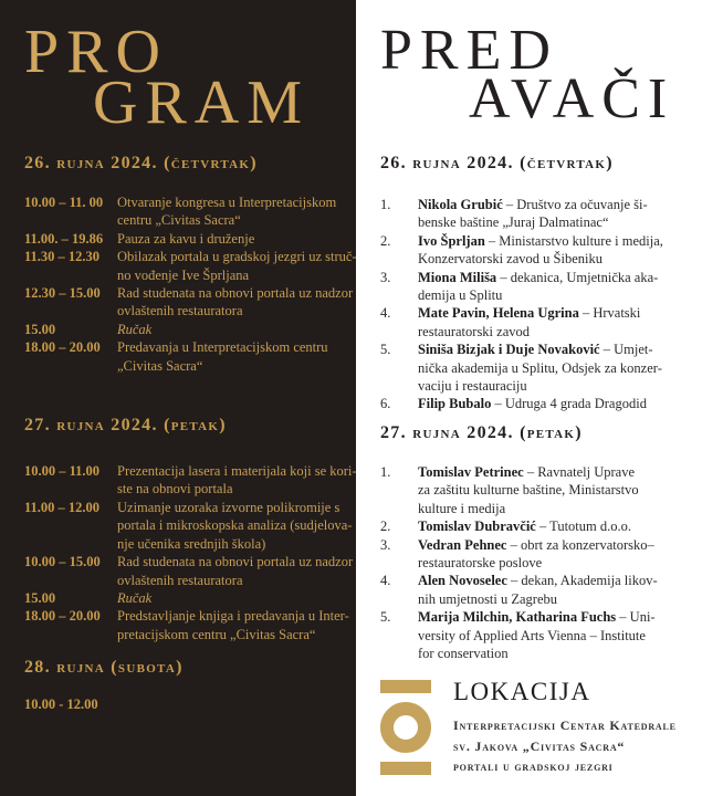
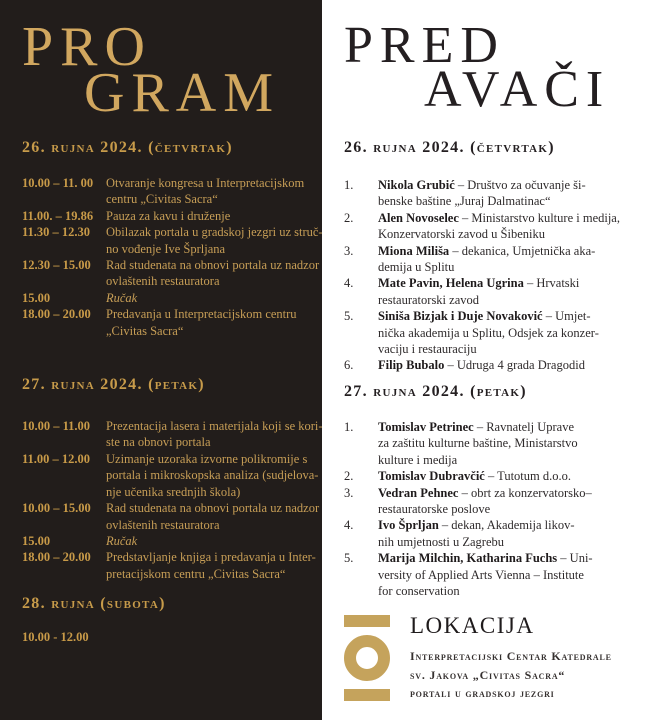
  PRO
  GRAM
  26. rujna 2024. (četvrtak)
  10.00 – 11. 00
  Otvaranje kongresa u Interpretacijskom
  centru „Civitas Sacra“
  11.00. – 19.86
  Pauza za kavu i druženje
  11.30 – 12.30
  Obilazak portala u gradskoj jezgri uz struč-
  no vođenje Ive Šprljana
  12.30 – 15.00
  Rad studenata na obnovi portala uz nadzor
  ovlaštenih restauratora
  15.00
  Ručak
  18.00 – 20.00
  Predavanja u Interpretacijskom centru
  „Civitas Sacra“
  27. rujna 2024. (petak)
  10.00 – 11.00
  Prezentacija lasera i materijala koji se kori-
  ste na obnovi portala
  11.00 – 12.00
  Uzimanje uzoraka izvorne polikromije s
  portala i mikroskopska analiza (sudjelova-
  nje učenika srednjih škola)
  10.00 – 15.00
  Rad studenata na obnovi portala uz nadzor
  ovlaštenih restauratora
  15.00
  Ručak
  18.00 – 20.00
  Predstavljanje knjiga i predavanja u Inter-
  pretacijskom centru „Civitas Sacra“
  28. rujna (subota)
  10.00 - 12.00
  PRED
  AVAČI
  26. rujna 2024. (četvrtak)
  1.
  Nikola Grubić – Društvo za očuvanje ši-
  benske baštine „Juraj Dalmatinac“
  2.
- Ivo Šprljan – Ministarstvo kulture i medija,
+ Alen Novoselec – Ministarstvo kulture i medija,
  Konzervatorski zavod u Šibeniku
  3.
  Miona Miliša – dekanica, Umjetnička aka-
  demija u Splitu
  4.
  Mate Pavin, Helena Ugrina – Hrvatski
  restauratorski zavod
  5.
  Siniša Bizjak i Duje Novaković – Umjet-
  nička akademija u Splitu, Odsjek za konzer-
  vaciju i restauraciju
  6.
  Filip Bubalo – Udruga 4 grada Dragodid
  27. rujna 2024. (petak)
  1.
  Tomislav Petrinec – Ravnatelj Uprave
  za zaštitu kulturne baštine, Ministarstvo
  kulture i medija
  2.
  Tomislav Dubravčić – Tutotum d.o.o.
  3.
  Vedran Pehnec – obrt za konzervatorsko–
  restauratorske poslove
  4.
- Alen Novoselec – dekan, Akademija likov-
+ Ivo Šprljan – dekan, Akademija likov-
  nih umjetnosti u Zagrebu
  5.
  Marija Milchin, Katharina Fuchs – Uni-
  versity of Applied Arts Vienna – Institute
  for conservation
  LOKACIJA
  Interpretacijski Centar Katedrale
  sv. Jakova „Civitas Sacra“
  portali u gradskoj jezgri
